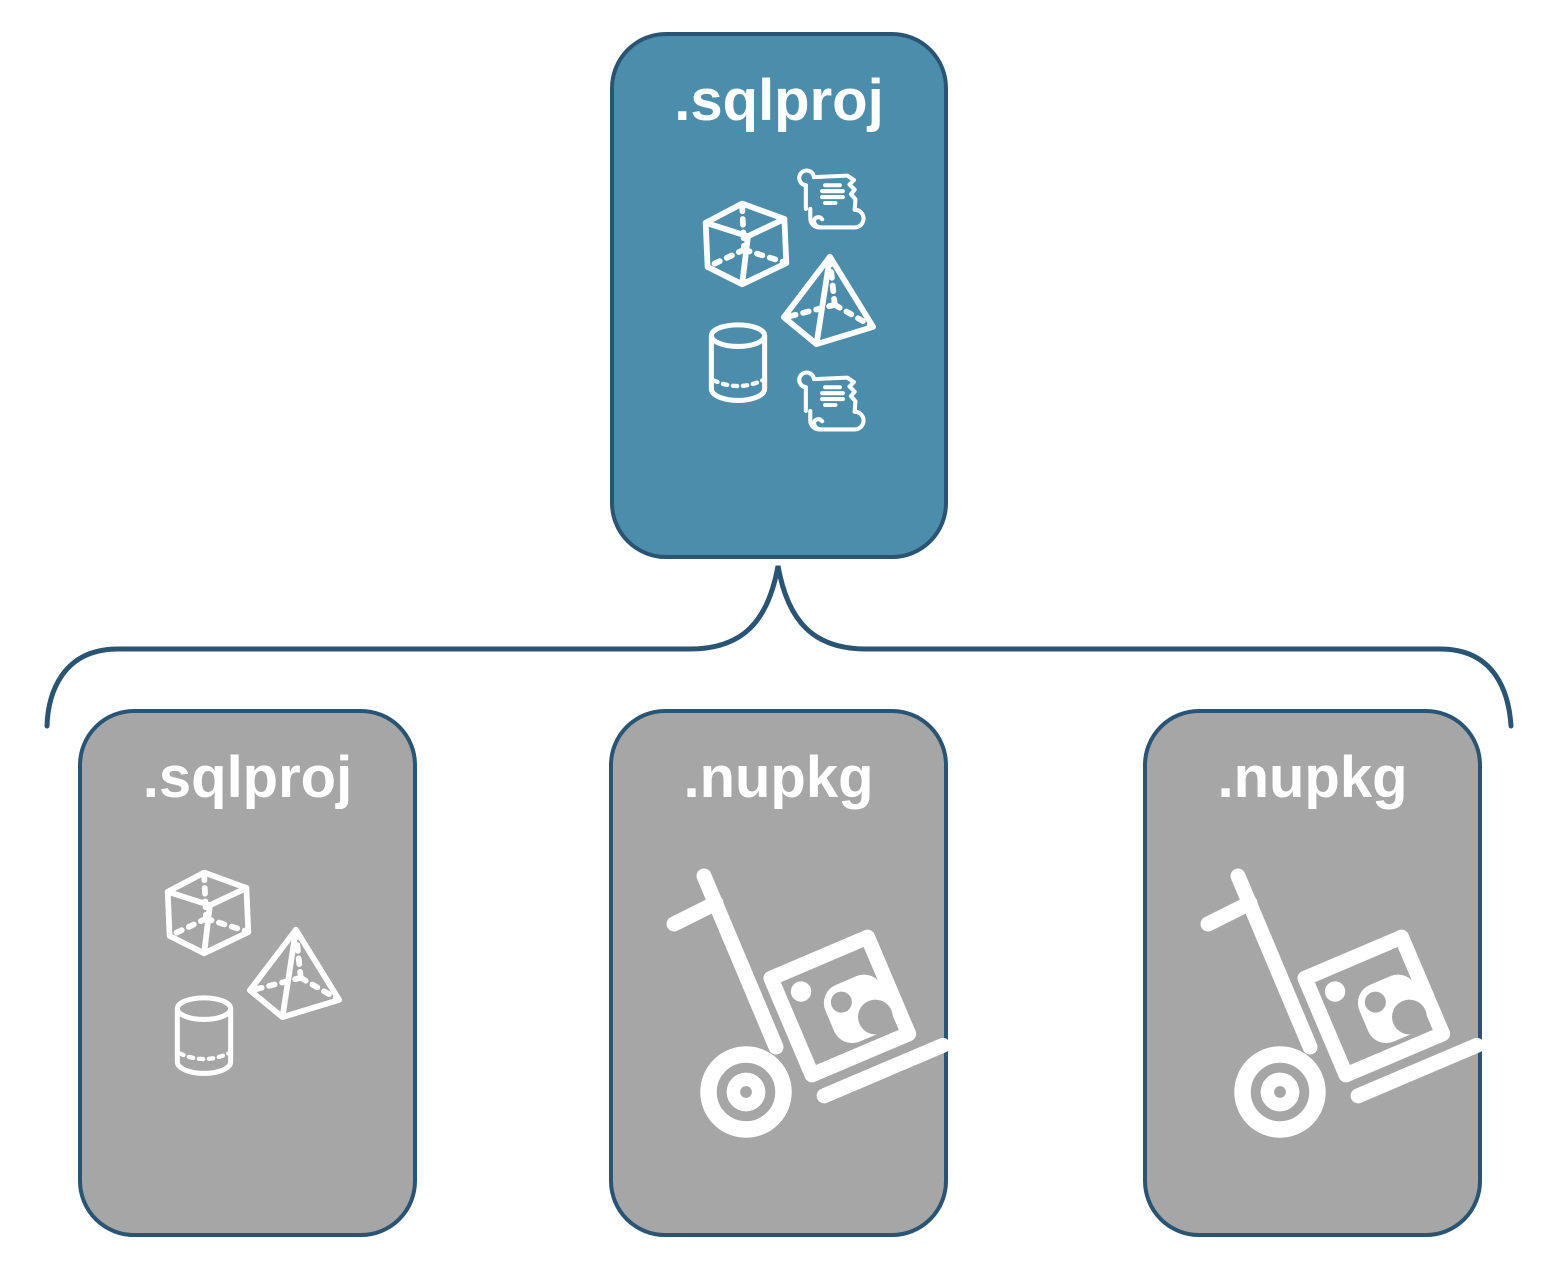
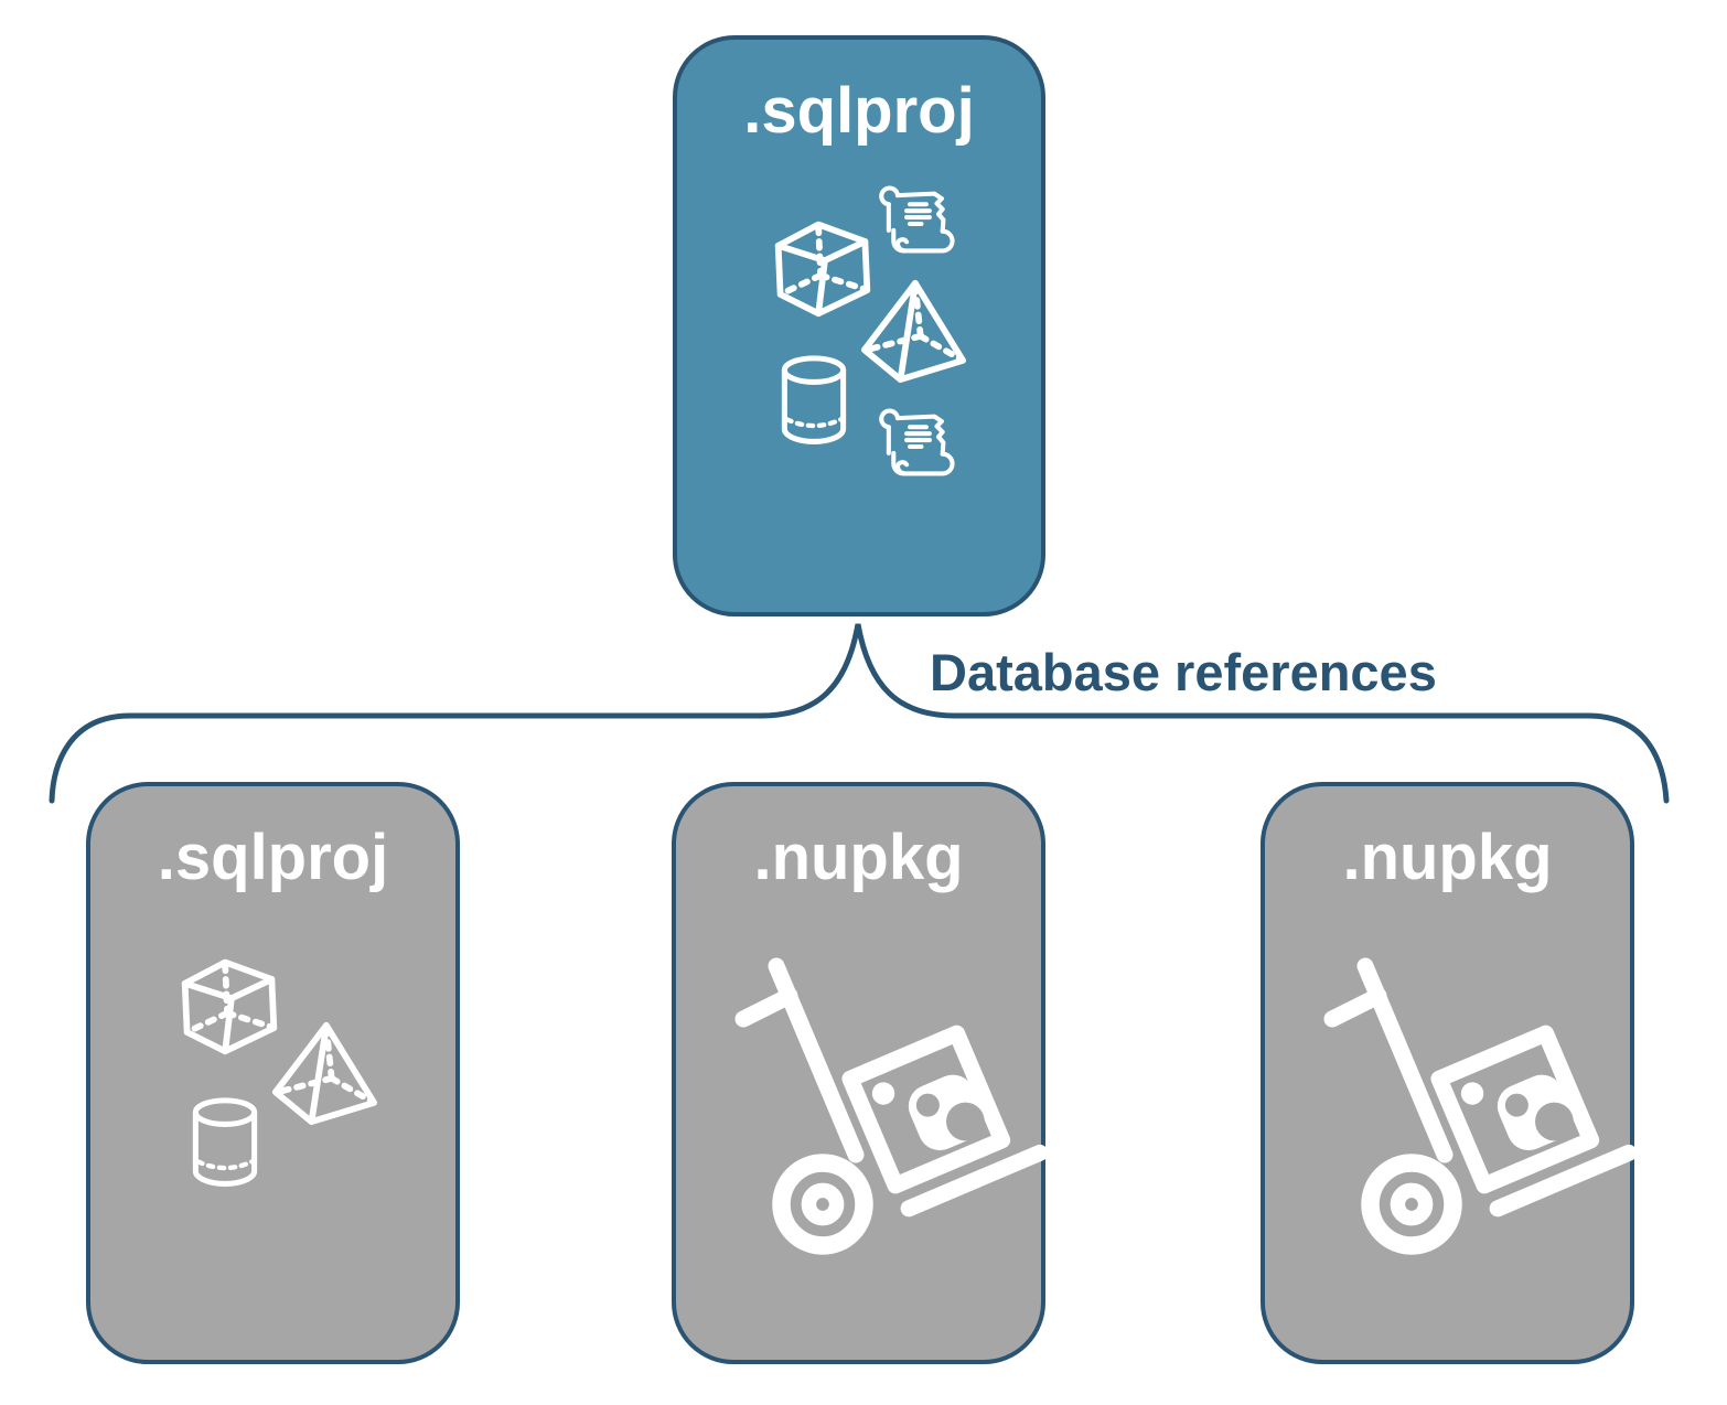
  .sqlproj
+ Database references
  .sqlproj
  .nupkg
  .nupkg
